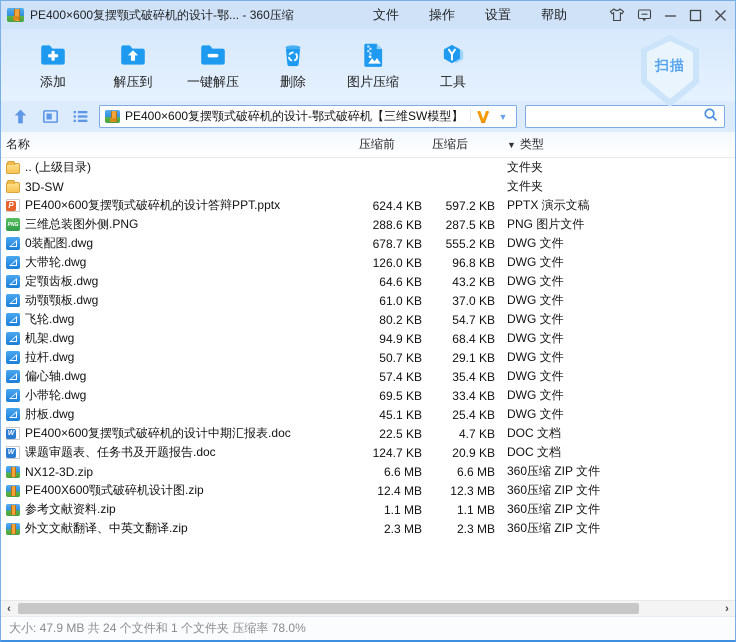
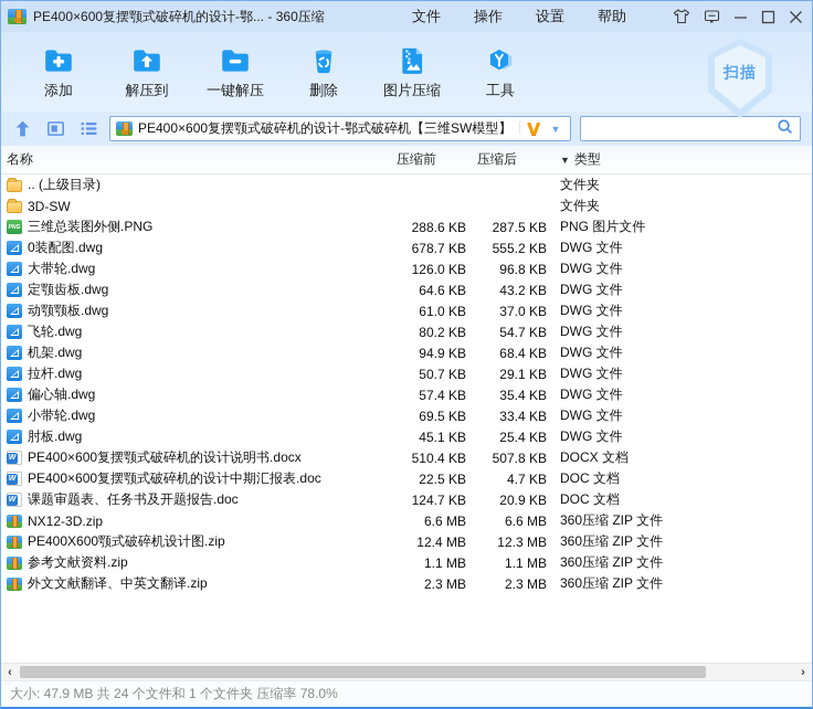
  PE400×600复摆颚式破碎机的设计-鄂... - 360压缩
  文件
  操作
  设置
  帮助
  添加
  解压到
  一键解压
  删除
  图片压缩
  工具
  扫描
  PE400×600复摆颚式破碎机的设计-鄂式破碎机【三维SW模型】【
  V
  ▼
  名称
  压缩前
  压缩后
  ▼ 类型
  .. (上级目录)
  文件夹
  3D-SW
  文件夹
- PE400×600复摆颚式破碎机的设计答辩PPT.pptx
- 624.4 KB
- 597.2 KB
- PPTX 演示文稿
  三维总装图外侧.PNG
  288.6 KB
  287.5 KB
  PNG 图片文件
  0装配图.dwg
  678.7 KB
  555.2 KB
  DWG 文件
  大带轮.dwg
  126.0 KB
  96.8 KB
  DWG 文件
  定颚齿板.dwg
  64.6 KB
  43.2 KB
  DWG 文件
  动颚颚板.dwg
  61.0 KB
  37.0 KB
  DWG 文件
  飞轮.dwg
  80.2 KB
  54.7 KB
  DWG 文件
  机架.dwg
  94.9 KB
  68.4 KB
  DWG 文件
  拉杆.dwg
  50.7 KB
  29.1 KB
  DWG 文件
  偏心轴.dwg
  57.4 KB
  35.4 KB
  DWG 文件
  小带轮.dwg
  69.5 KB
  33.4 KB
  DWG 文件
  肘板.dwg
  45.1 KB
  25.4 KB
  DWG 文件
+ PE400×600复摆颚式破碎机的设计说明书.docx
+ 510.4 KB
+ 507.8 KB
+ DOCX 文档
  PE400×600复摆颚式破碎机的设计中期汇报表.doc
  22.5 KB
  4.7 KB
  DOC 文档
  课题审题表、任务书及开题报告.doc
  124.7 KB
  20.9 KB
  DOC 文档
  NX12-3D.zip
  6.6 MB
  6.6 MB
  360压缩 ZIP 文件
  PE400X600颚式破碎机设计图.zip
  12.4 MB
  12.3 MB
  360压缩 ZIP 文件
  参考文献资料.zip
  1.1 MB
  1.1 MB
  360压缩 ZIP 文件
  外文文献翻译、中英文翻译.zip
  2.3 MB
  2.3 MB
  360压缩 ZIP 文件
  ‹
  ›
  大小: 47.9 MB 共 24 个文件和 1 个文件夹 压缩率 78.0%
